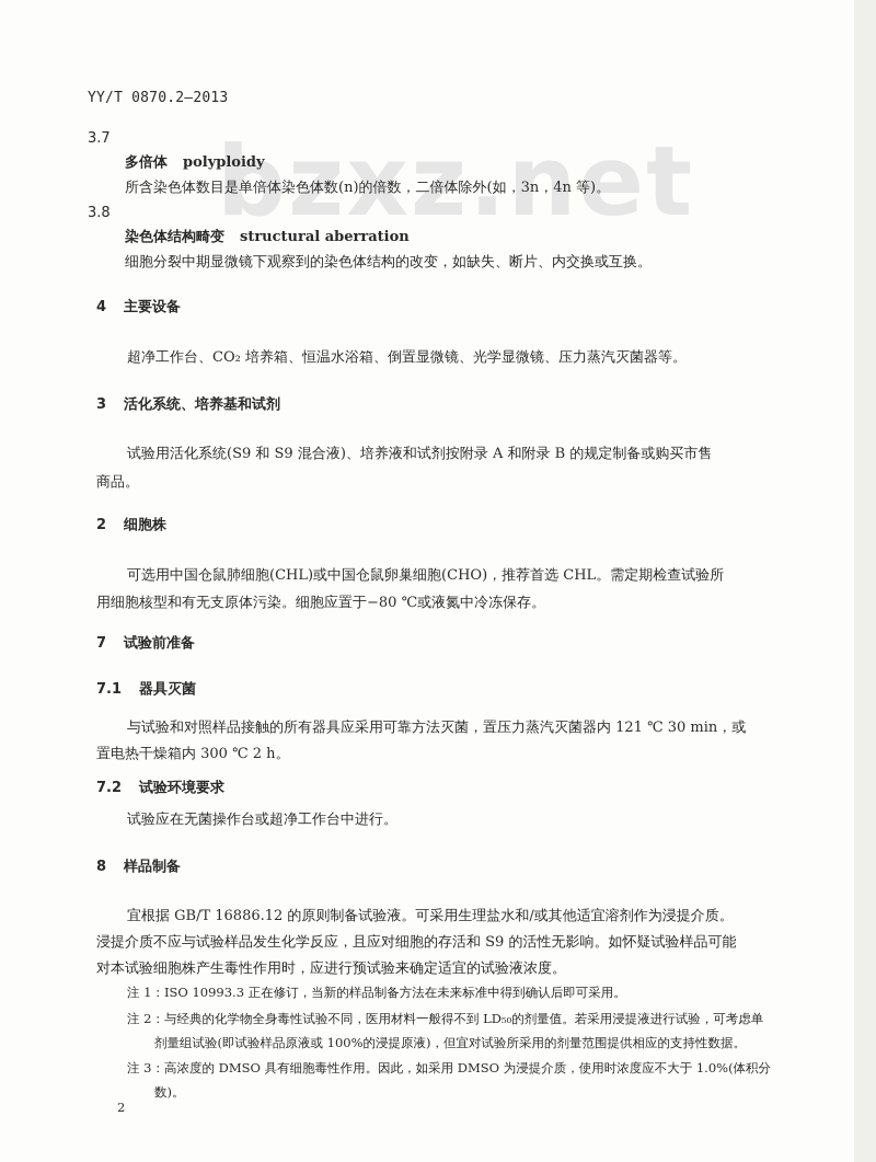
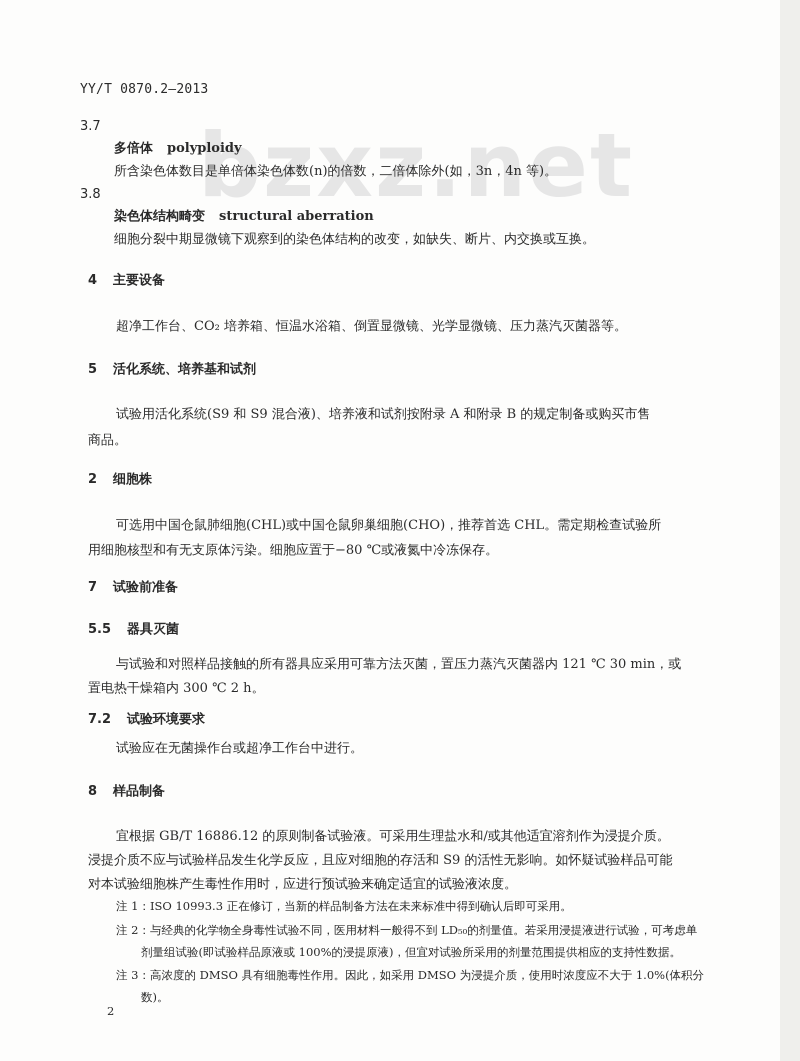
  bzxz.net
  YY/T 0870.2—2013
  3.7
  多倍体 polyploidy
  所含染色体数目是单倍体染色体数(n)的倍数，二倍体除外(如，3n，4n 等)。
  3.8
  染色体结构畸变 structural aberration
  细胞分裂中期显微镜下观察到的染色体结构的改变，如缺失、断片、内交换或互换。
  4 主要设备
  超净工作台、CO₂ 培养箱、恒温水浴箱、倒置显微镜、光学显微镜、压力蒸汽灭菌器等。
- 3 活化系统、培养基和试剂
+ 5 活化系统、培养基和试剂
  试验用活化系统(S9 和 S9 混合液)、培养液和试剂按附录 A 和附录 B 的规定制备或购买市售
  商品。
  2 细胞株
  可选用中国仓鼠肺细胞(CHL)或中国仓鼠卵巢细胞(CHO)，推荐首选 CHL。需定期检查试验所
  用细胞核型和有无支原体污染。细胞应置于−80 ℃或液氮中冷冻保存。
  7 试验前准备
- 7.1 器具灭菌
+ 5.5 器具灭菌
  与试验和对照样品接触的所有器具应采用可靠方法灭菌，置压力蒸汽灭菌器内 121 ℃ 30 min，或
  置电热干燥箱内 300 ℃ 2 h。
  7.2 试验环境要求
  试验应在无菌操作台或超净工作台中进行。
  8 样品制备
  宜根据 GB/T 16886.12 的原则制备试验液。可采用生理盐水和/或其他适宜溶剂作为浸提介质。
  浸提介质不应与试验样品发生化学反应，且应对细胞的存活和 S9 的活性无影响。如怀疑试验样品可能
  对本试验细胞株产生毒性作用时，应进行预试验来确定适宜的试验液浓度。
  注 1：ISO 10993.3 正在修订，当新的样品制备方法在未来标准中得到确认后即可采用。
  注 2：与经典的化学物全身毒性试验不同，医用材料一般得不到 LD₅₀的剂量值。若采用浸提液进行试验，可考虑单
  剂量组试验(即试验样品原液或 100%的浸提原液)，但宜对试验所采用的剂量范围提供相应的支持性数据。
  注 3：高浓度的 DMSO 具有细胞毒性作用。因此，如采用 DMSO 为浸提介质，使用时浓度应不大于 1.0%(体积分
  数)。
  2
